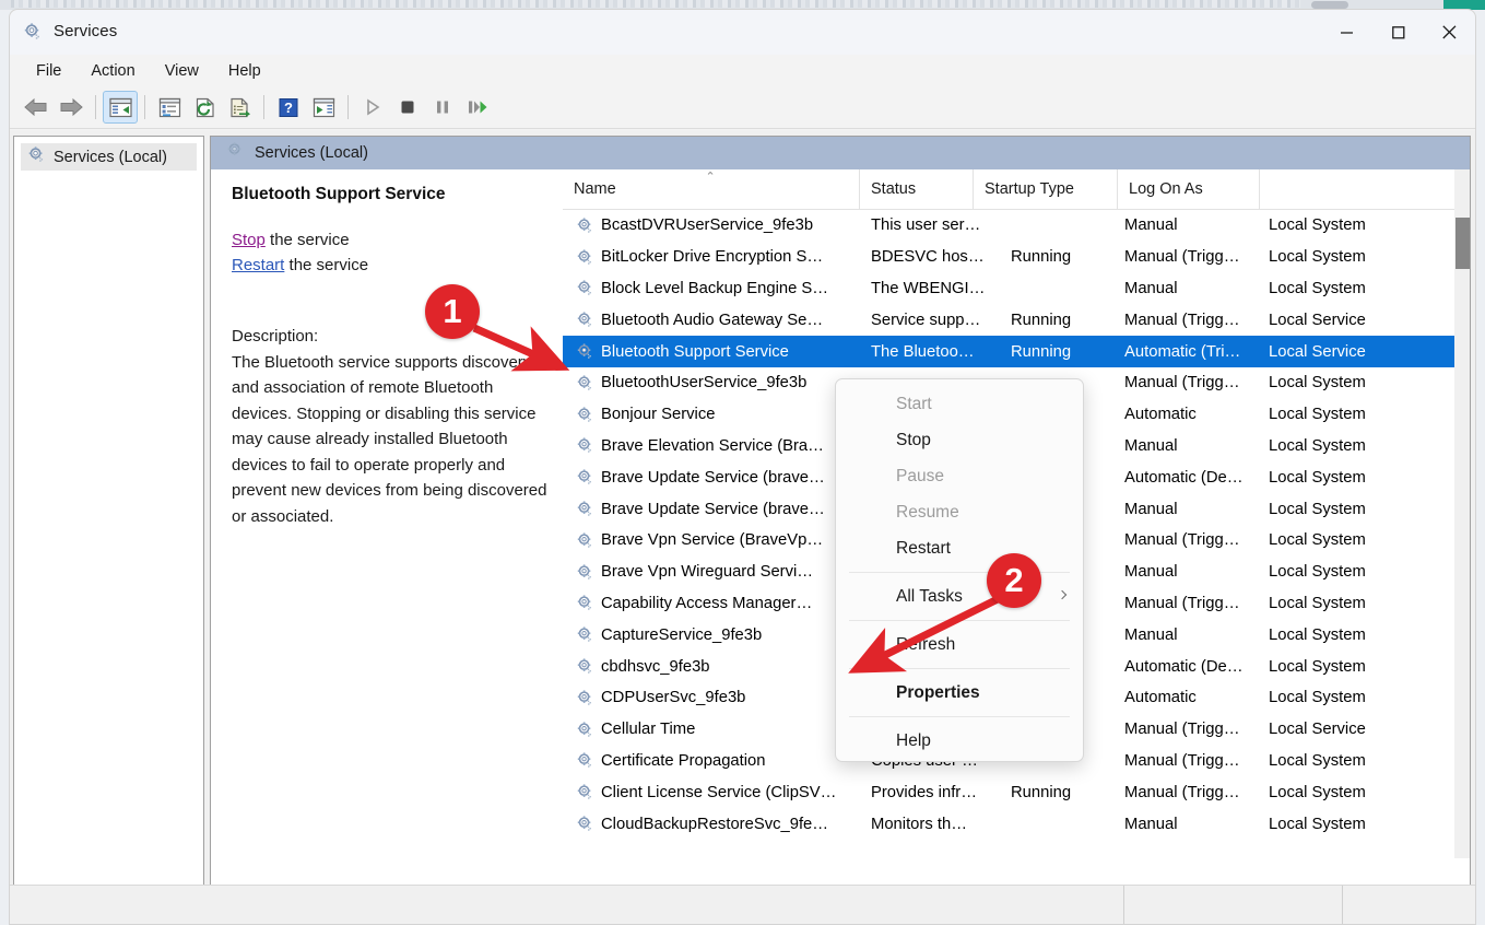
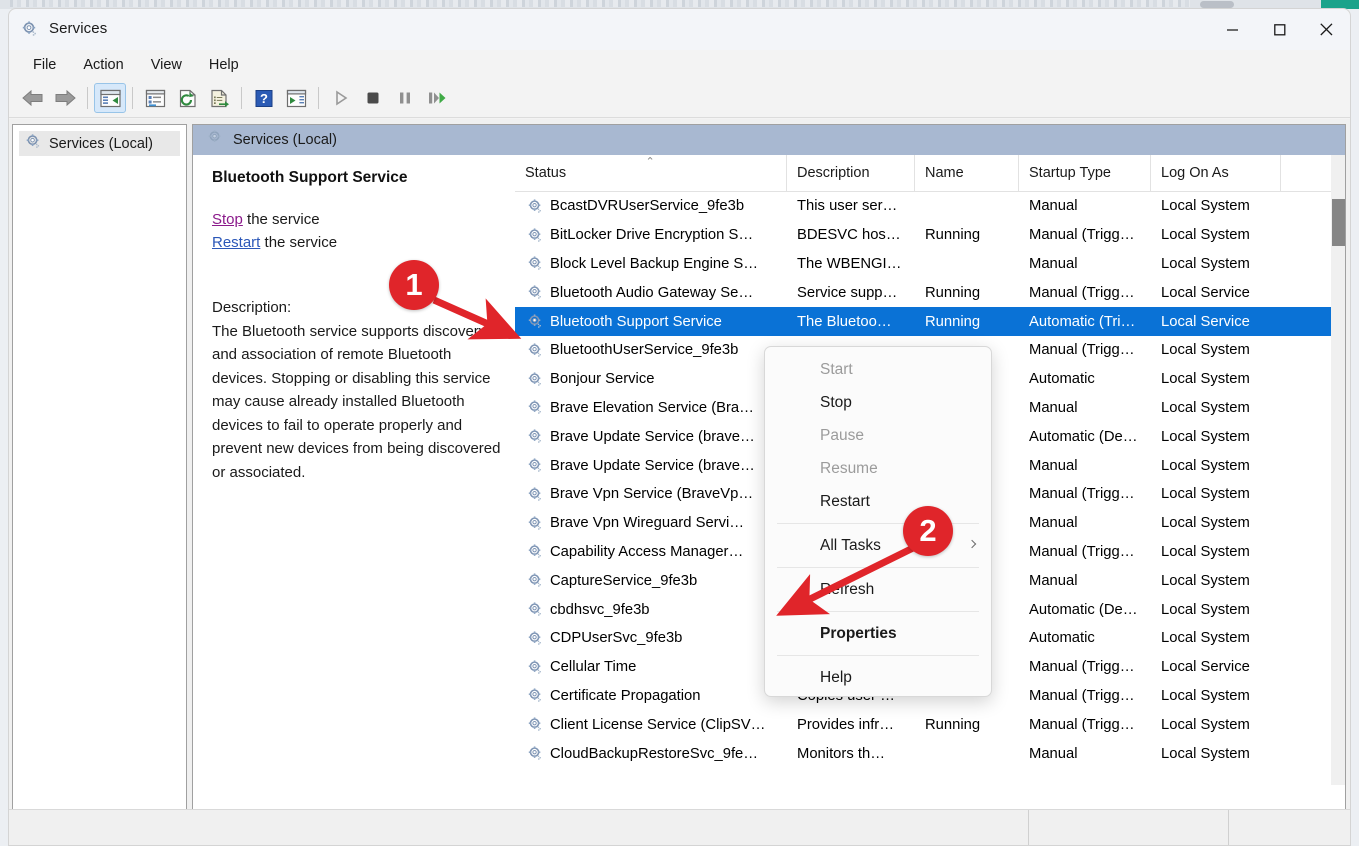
  Services
  File
  Action
  View
  Help
  ?
  Services (Local)
  Services (Local)
  Bluetooth Support Service
  Stop the service
  Restart the service
  Description:
  The Bluetooth service supports discovery and association of remote Bluetooth devices. Stopping or disabling this service may cause already installed Bluetooth devices to fail to operate properly and prevent new devices from being discovered or associated.
- Name
+ Status
  ⌃
+ Description
- Status
+ Name
  Startup Type
  Log On As
  BcastDVRUserService_9fe3b
  This user ser…
  Manual
  Local System
  BitLocker Drive Encryption S…
  BDESVC hos…
  Running
  Manual (Trigg…
  Local System
  Block Level Backup Engine S…
  The WBENGI…
  Manual
  Local System
  Bluetooth Audio Gateway Se…
  Service supp…
  Running
  Manual (Trigg…
  Local Service
  Bluetooth Support Service
  The Bluetoo…
  Running
  Automatic (Tri…
  Local Service
  BluetoothUserService_9fe3b
  Manual (Trigg…
  Local System
  Bonjour Service
  Automatic
  Local System
  Brave Elevation Service (Bra…
  Manual
  Local System
  Brave Update Service (brave…
  Automatic (De…
  Local System
  Brave Update Service (brave…
  Manual
  Local System
  Brave Vpn Service (BraveVp…
  Manual (Trigg…
  Local System
  Brave Vpn Wireguard Servi…
  Manual
  Local System
  Capability Access Manager…
  Manual (Trigg…
  Local System
  CaptureService_9fe3b
  Manual
  Local System
  cbdhsvc_9fe3b
  Automatic (De…
  Local System
  CDPUserSvc_9fe3b
  Automatic
  Local System
  Cellular Time
  Manual (Trigg…
  Local Service
  Certificate Propagation
  Manual (Trigg…
  Local System
  Client License Service (ClipSV…
  Provides infr…
  Running
  Manual (Trigg…
  Local System
  CloudBackupRestoreSvc_9fe…
  Monitors th…
  Manual
  Local System
  Start
  Stop
  Pause
  Resume
  Restart
  All Tasks
  fresh
  Properties
  Help
  1
  2
